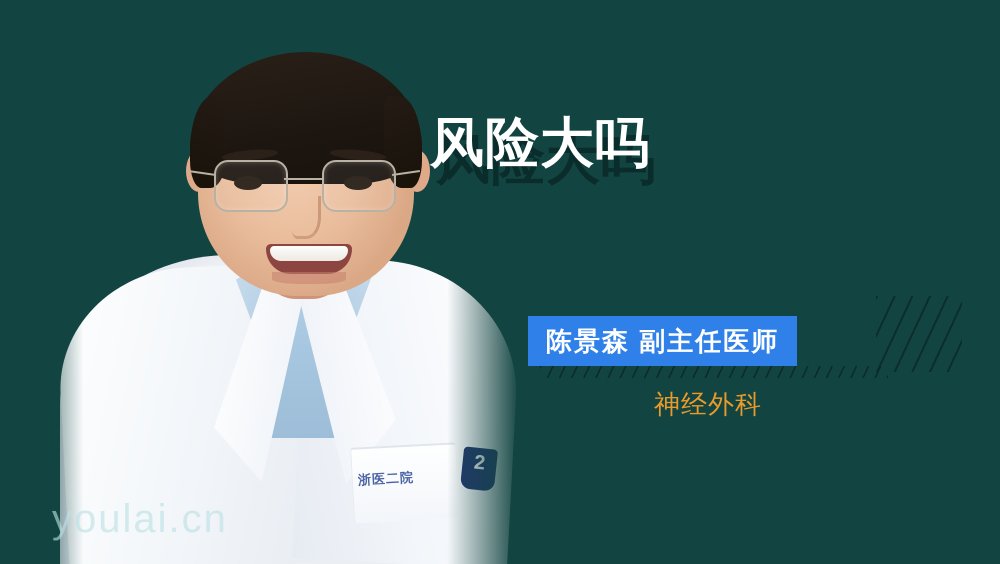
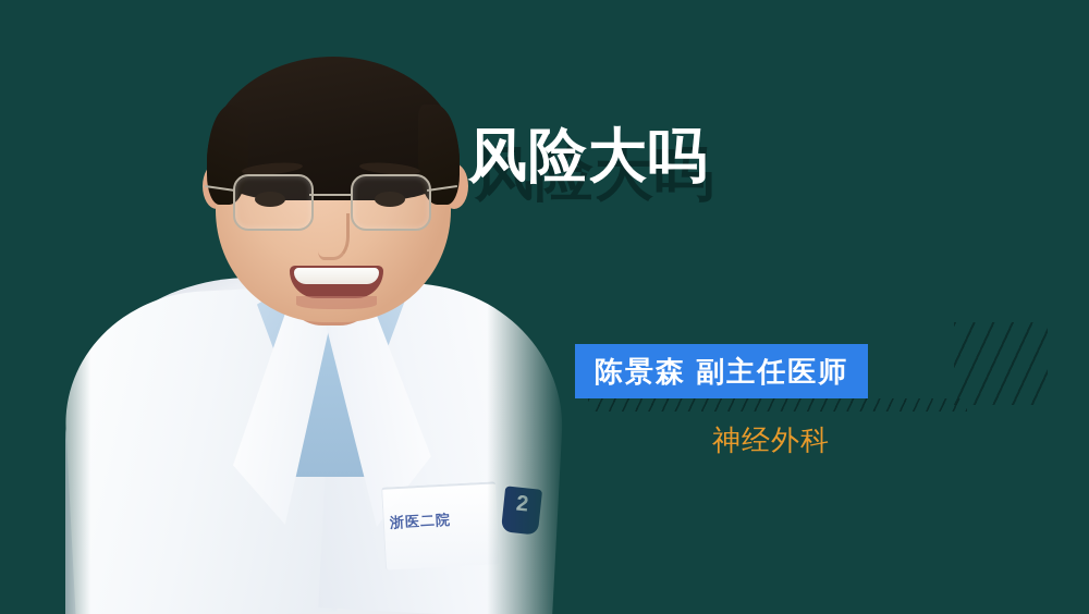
  风险大吗
  陈景森 副主任医师
  神经外科
- youlai.cn
